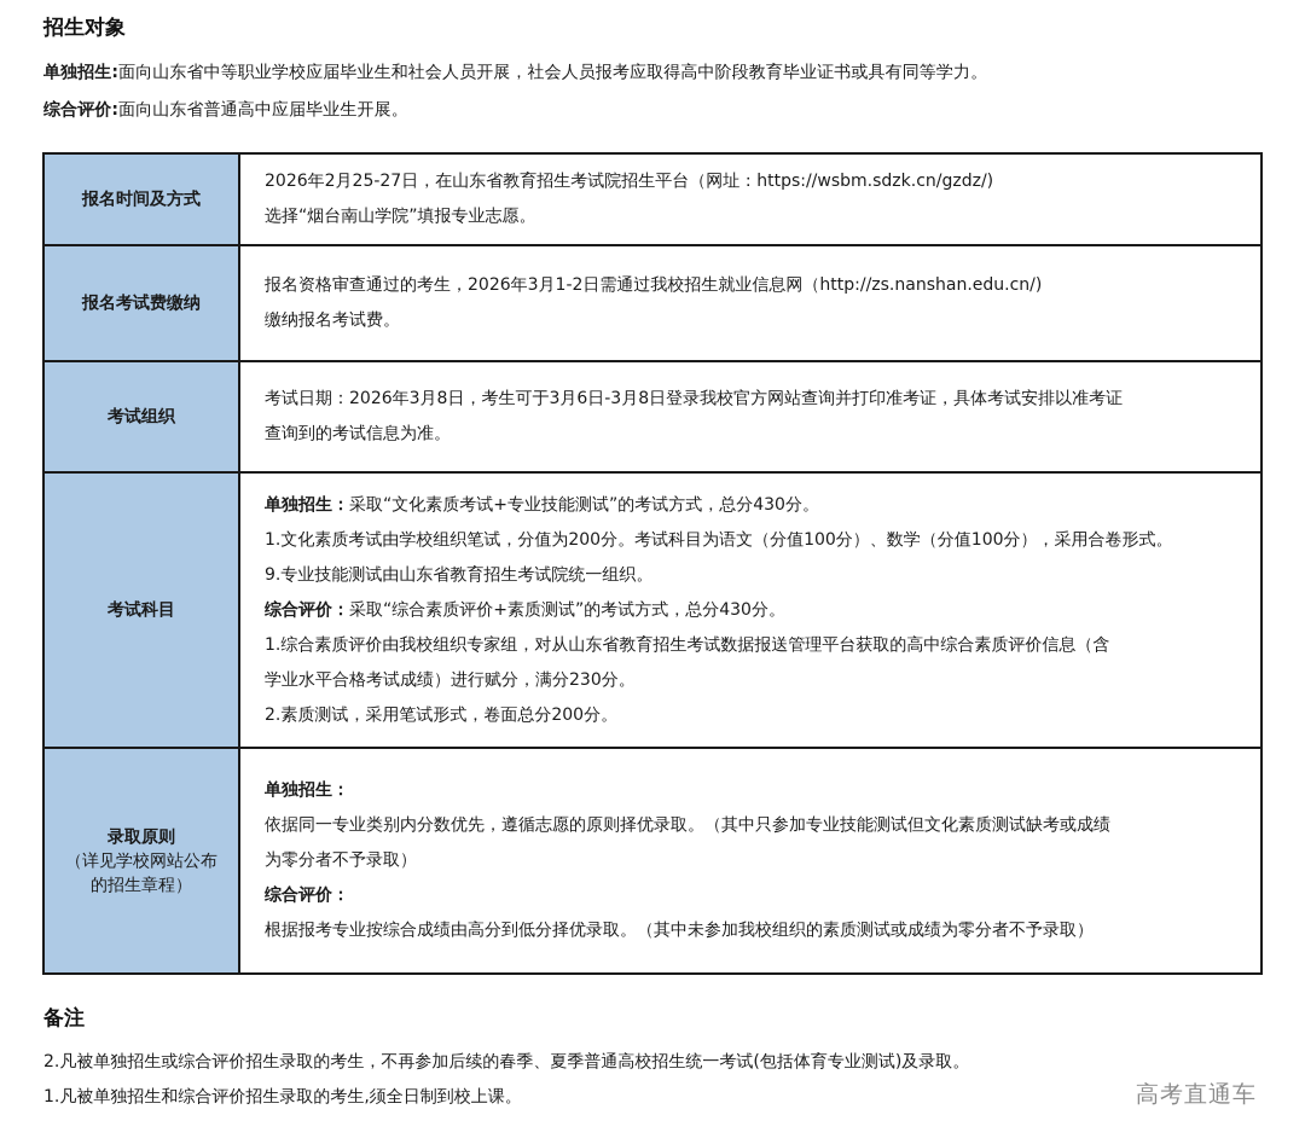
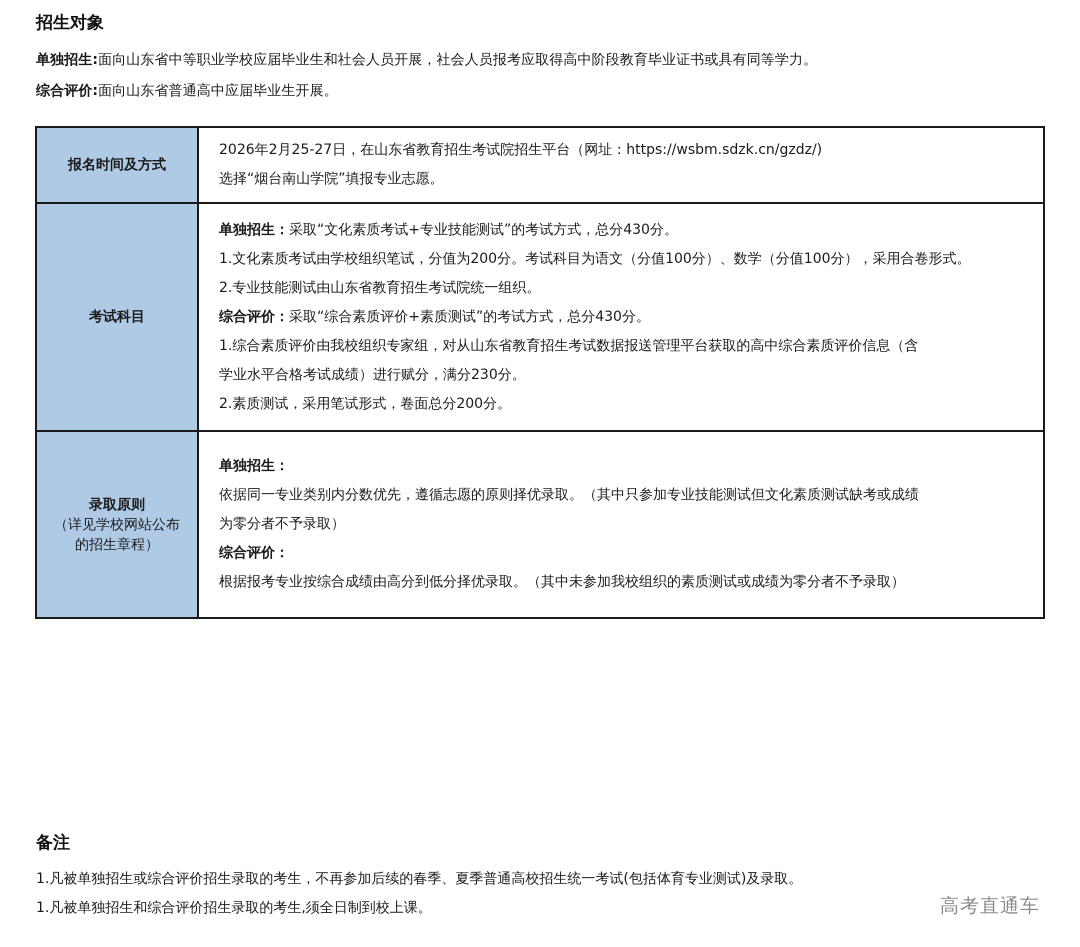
  招生对象
  单独招生:面向山东省中等职业学校应届毕业生和社会人员开展，社会人员报考应取得高中阶段教育毕业证书或具有同等学力。
  综合评价:面向山东省普通高中应届毕业生开展。
  报名时间及方式	2026年2月25-27日，在山东省教育招生考试院招生平台（网址：https://wsbm.sdzk.cn/gzdz/) 选择“烟台南山学院”填报专业志愿。
- 报名考试费缴纳	报名资格审查通过的考生，2026年3月1-2日需通过我校招生就业信息网（http://zs.nanshan.edu.cn/) 缴纳报名考试费。
- 考试组织	考试日期：2026年3月8日，考生可于3月6日-3月8日登录我校官方网站查询并打印准考证，具体考试安排以准考证 查询到的考试信息为准。
- 考试科目	单独招生：采取“文化素质考试+专业技能测试”的考试方式，总分430分。 1.文化素质考试由学校组织笔试，分值为200分。考试科目为语文（分值100分）、数学（分值100分），采用合卷形式。 9.专业技能测试由山东省教育招生考试院统一组织。 综合评价：采取“综合素质评价+素质测试”的考试方式，总分430分。 1.综合素质评价由我校组织专家组，对从山东省教育招生考试数据报送管理平台获取的高中综合素质评价信息（含 学业水平合格考试成绩）进行赋分，满分230分。 2.素质测试，采用笔试形式，卷面总分200分。
+ 考试科目	单独招生：采取“文化素质考试+专业技能测试”的考试方式，总分430分。 1.文化素质考试由学校组织笔试，分值为200分。考试科目为语文（分值100分）、数学（分值100分），采用合卷形式。 2.专业技能测试由山东省教育招生考试院统一组织。 综合评价：采取“综合素质评价+素质测试”的考试方式，总分430分。 1.综合素质评价由我校组织专家组，对从山东省教育招生考试数据报送管理平台获取的高中综合素质评价信息（含 学业水平合格考试成绩）进行赋分，满分230分。 2.素质测试，采用笔试形式，卷面总分200分。
  录取原则 （详见学校网站公布 的招生章程）	单独招生： 依据同一专业类别内分数优先，遵循志愿的原则择优录取。（其中只参加专业技能测试但文化素质测试缺考或成绩 为零分者不予录取） 综合评价： 根据报考专业按综合成绩由高分到低分择优录取。（其中未参加我校组织的素质测试或成绩为零分者不予录取）
  备注
- 2.凡被单独招生或综合评价招生录取的考生，不再参加后续的春季、夏季普通高校招生统一考试(包括体育专业测试)及录取。
+ 1.凡被单独招生或综合评价招生录取的考生，不再参加后续的春季、夏季普通高校招生统一考试(包括体育专业测试)及录取。
  1.凡被单独招生和综合评价招生录取的考生,须全日制到校上课。
  高考直通车
